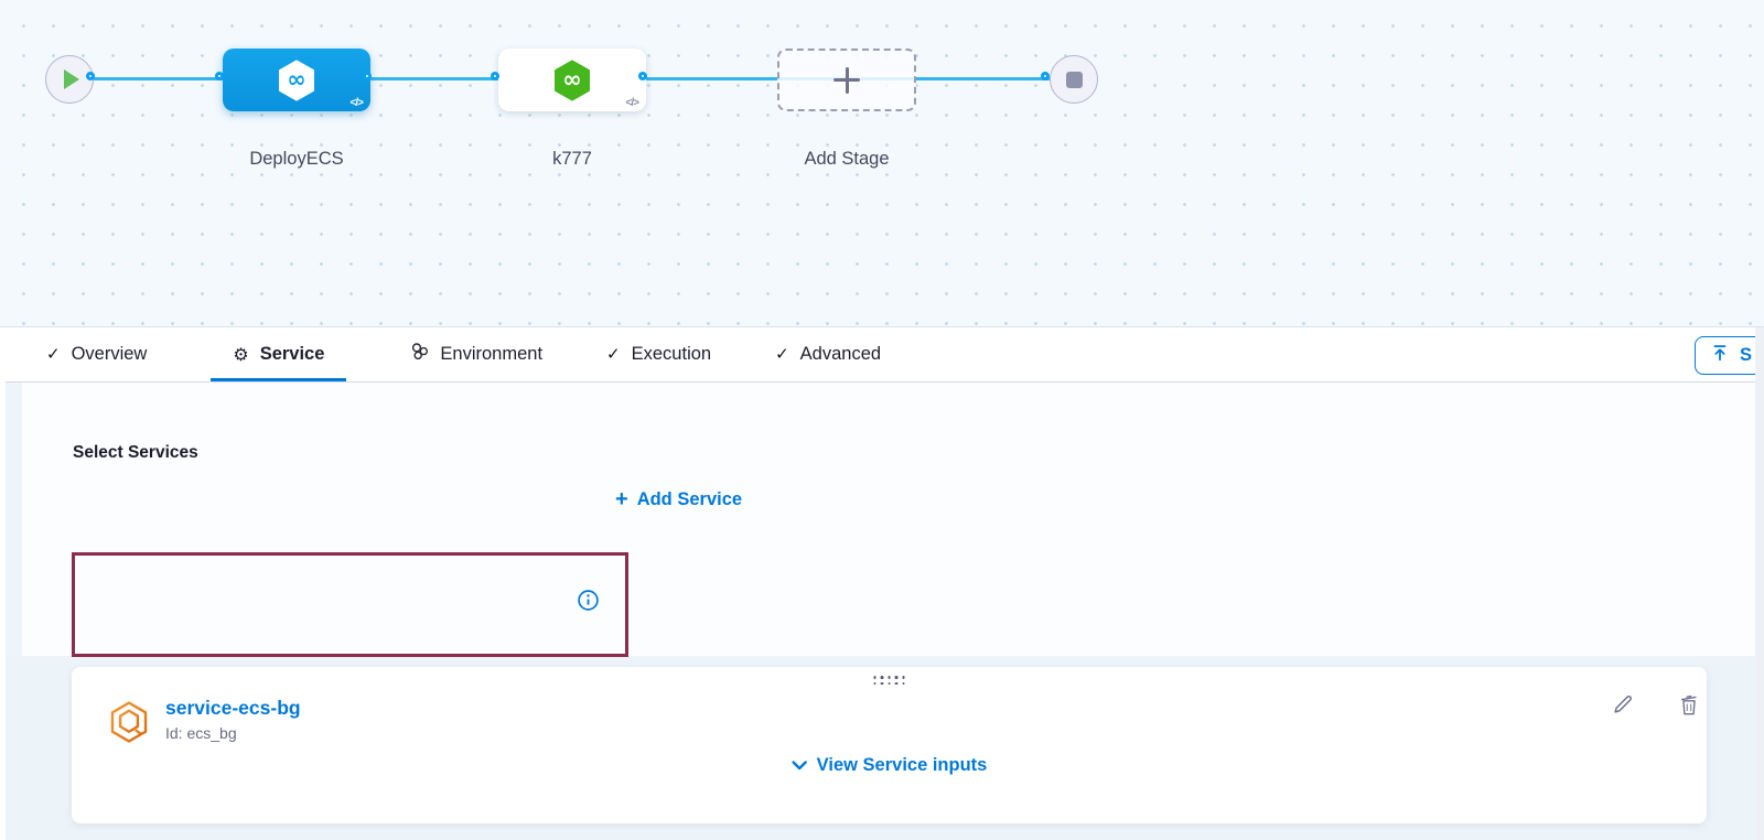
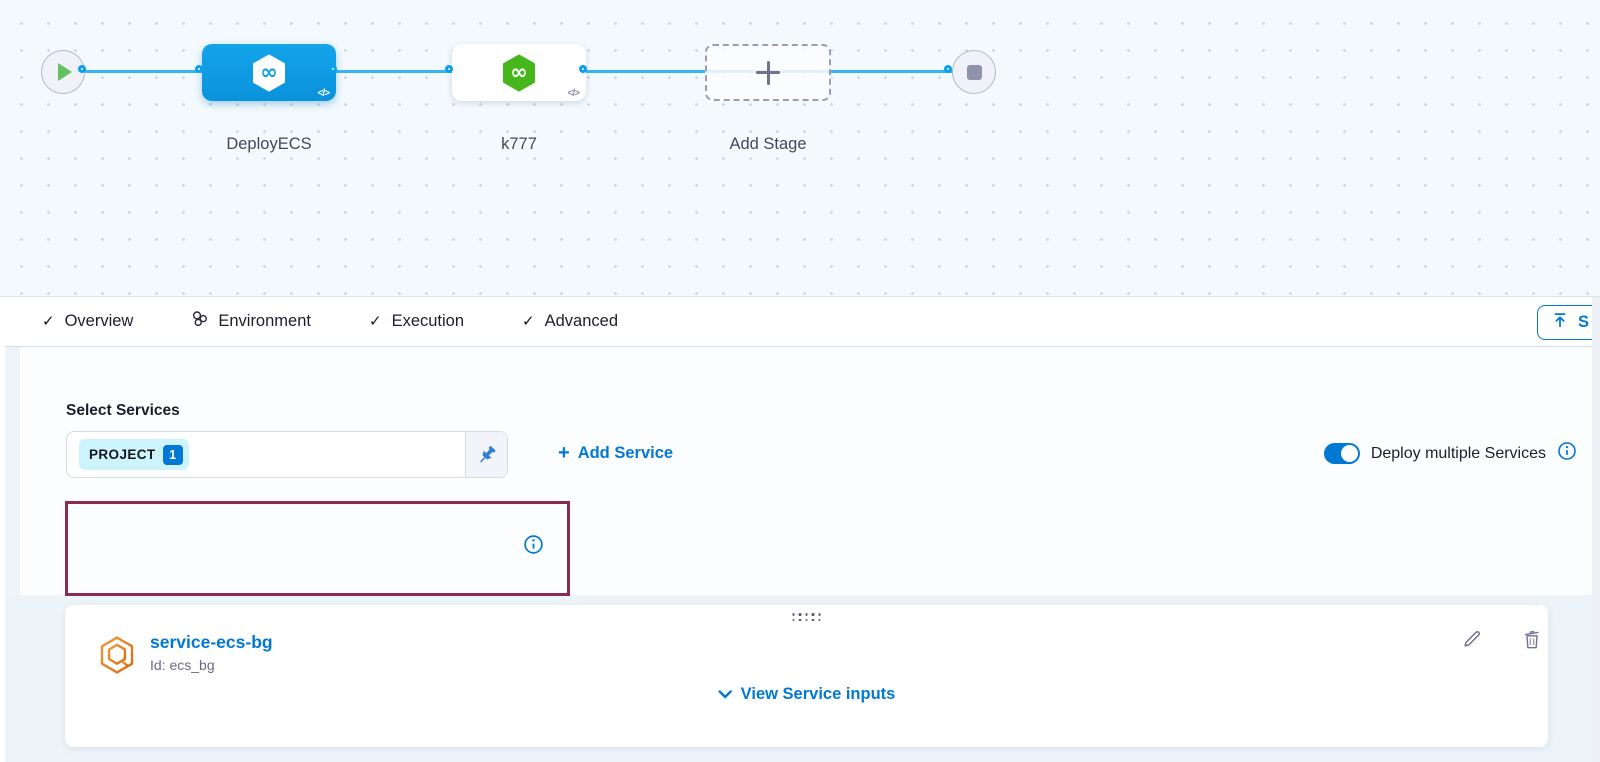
  ∞
  </>
  ∞
  </>
  DeployECS
  k777
  Add Stage
  ✓
  Overview
- ⚙
- Service
  Environment
  ✓
  Execution
  ✓
  Advanced
  S
  Select Services
+ PROJECT
+ 1
  +
  Add Service
+ Deploy multiple Services
  service-ecs-bg
  Id: ecs_bg
  View Service inputs
